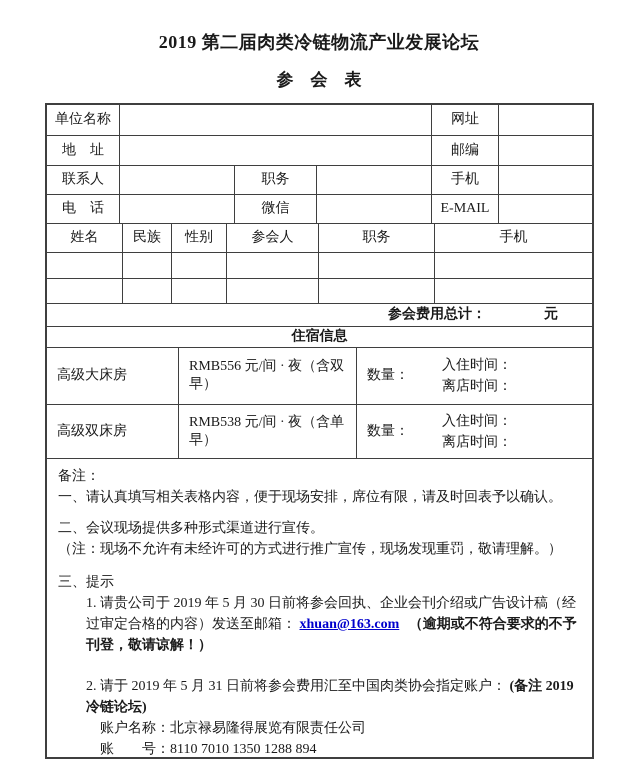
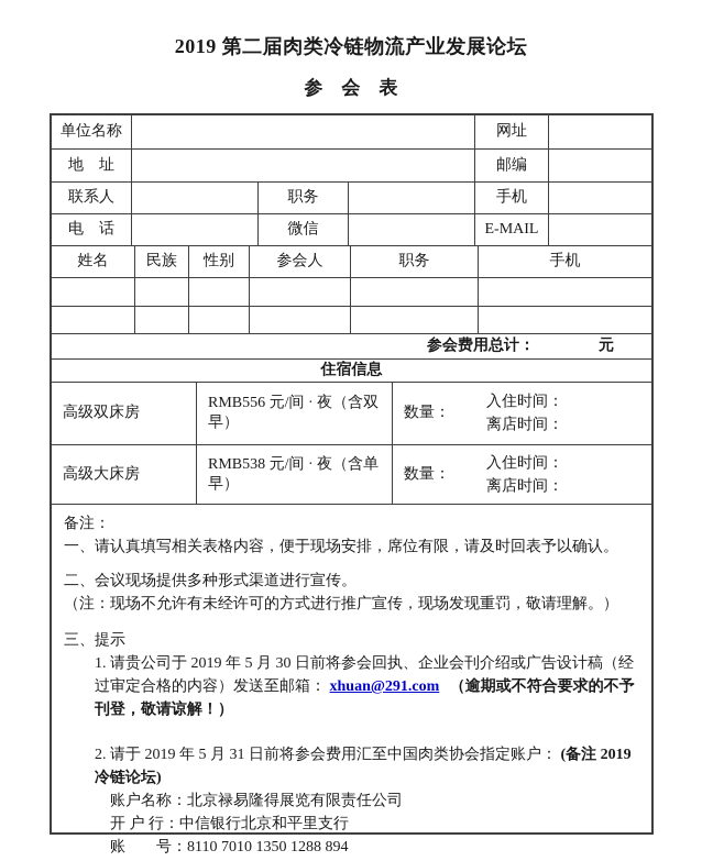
  2019 第二届肉类冷链物流产业发展论坛
  参 会 表
  单位名称
  网址
  地 址
  邮编
  联系人
  职务
  手机
  电 话
  微信
  E-MAIL
  姓名
  民族
  性别
  参会人
  职务
  手机
  参会费用总计：
  元
  住宿信息
- 高级大床房
+ 高级双床房
  RMB556 元/间 · 夜（含双早）
  数量：
  入住时间：
  离店时间：
- 高级双床房
+ 高级大床房
  RMB538 元/间 · 夜（含单早）
  数量：
  入住时间：
  离店时间：
  备注：
  一、请认真填写相关表格内容，便于现场安排，席位有限，请及时回表予以确认。
  二、会议现场提供多种形式渠道进行宣传。
  （注：现场不允许有未经许可的方式进行推广宣传，现场发现重罚，敬请理解。）
  三、提示
- 1. 请贵公司于 2019 年 5 月 30 日前将参会回执、企业会刊介绍或广告设计稿（经过审定合格的内容）发送至邮箱： xhuan@163.com （逾期或不符合要求的不予刊登，敬请谅解！）
+ 1. 请贵公司于 2019 年 5 月 30 日前将参会回执、企业会刊介绍或广告设计稿（经过审定合格的内容）发送至邮箱： xhuan@291.com （逾期或不符合要求的不予刊登，敬请谅解！）
  2. 请于 2019 年 5 月 31 日前将参会费用汇至中国肉类协会指定账户： (备注 2019 冷链论坛)
  账户名称：北京禄易隆得展览有限责任公司
+ 开 户 行：中信银行北京和平里支行
  账 号：8110 7010 1350 1288 894
